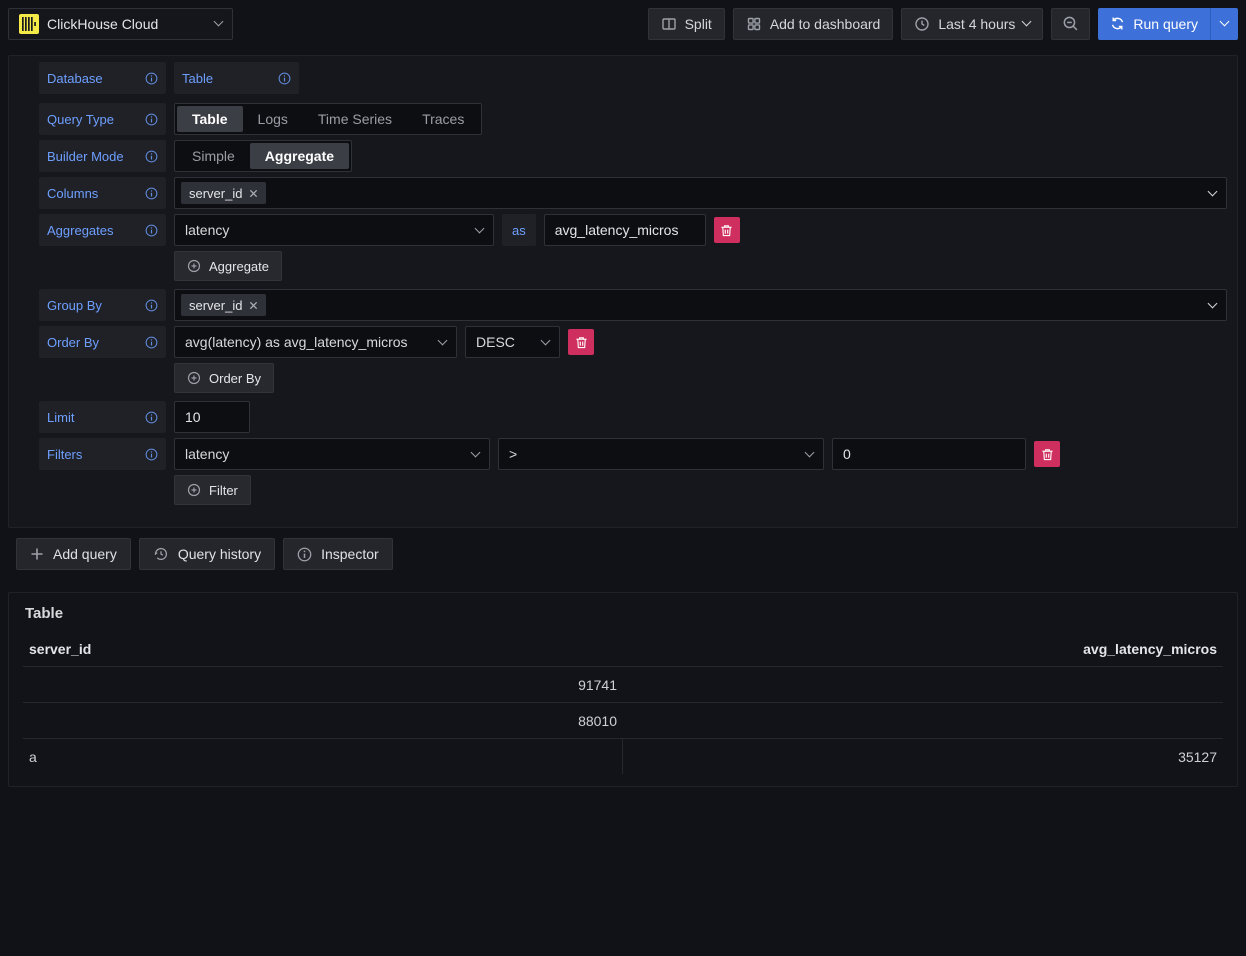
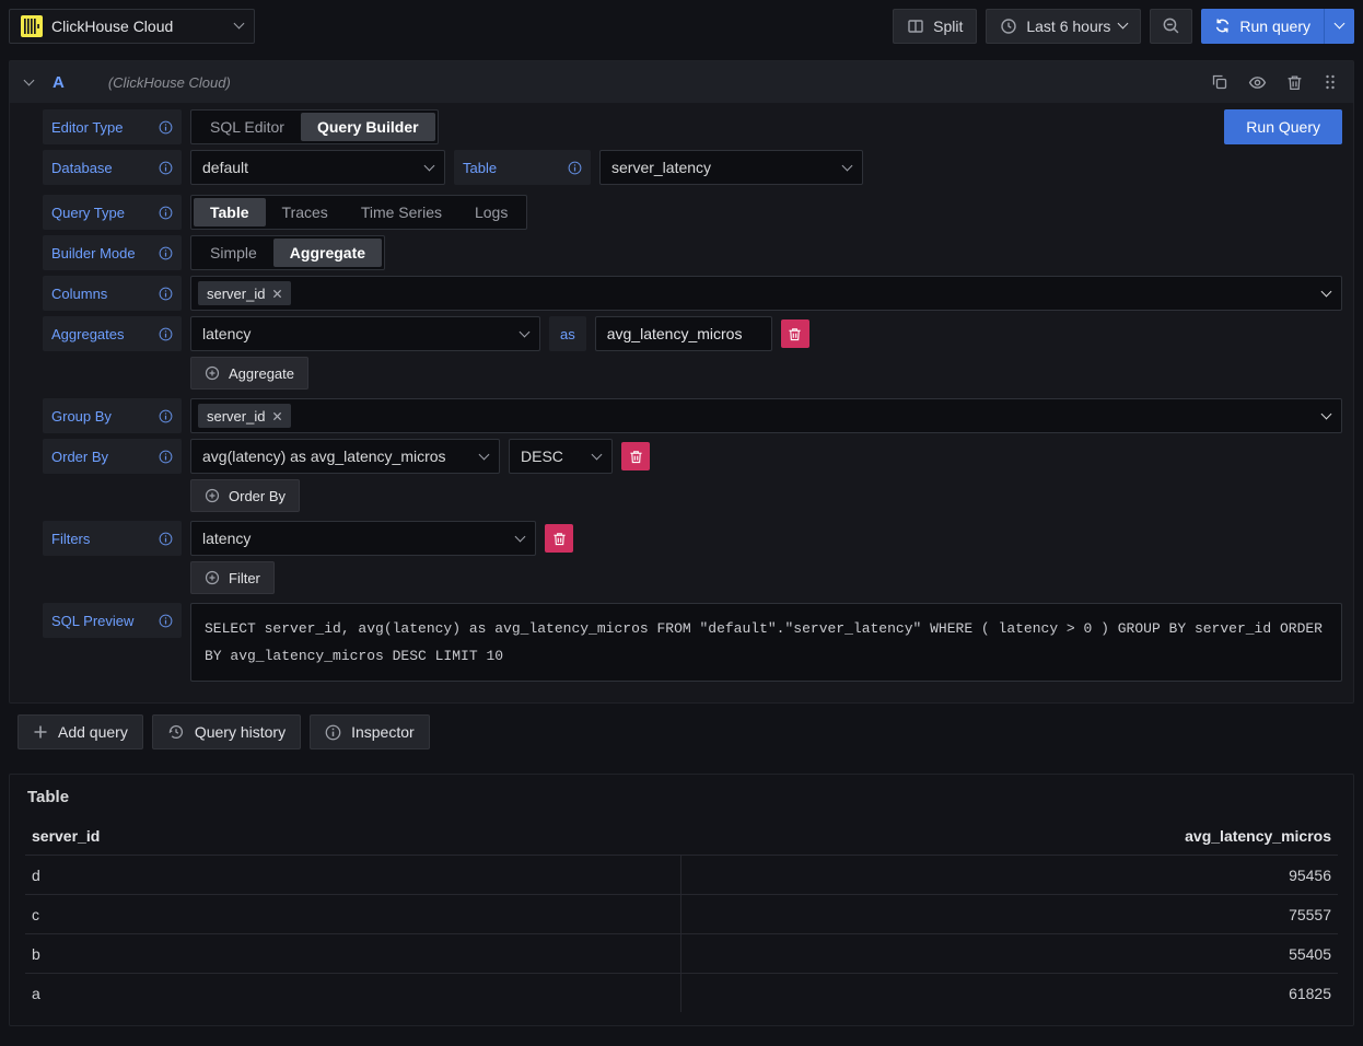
  ClickHouse Cloud
  Split
- Add to dashboard
- Last 4 hours
+ Last 6 hours
  Run query
+ A
+ (ClickHouse Cloud)
+ Editor Type
+ SQL Editor
+ Query Builder
+ Run Query
  Database
+ default
  Table
+ server_latency
  Query Type
  Table
- Logs
+ Traces
  Time Series
- Traces
+ Logs
  Builder Mode
  Simple
  Aggregate
  Columns
  server_id
  Aggregates
  latency
  as
  avg_latency_micros
  Aggregate
  Group By
  server_id
  Order By
  avg(latency) as avg_latency_micros
  DESC
  Order By
- Limit
- 10
  Filters
  latency
- >
- 0
  Filter
+ SQL Preview
+ SELECT server_id, avg(latency) as avg_latency_micros FROM "default"."server_latency" WHERE ( latency > 0 ) GROUP BY server_id ORDER BY avg_latency_micros DESC LIMIT 10
  Add query
  Query history
  Inspector
  Table
  server_id
  avg_latency_micros
+ d
+ 95456
+ c
- 91741
+ 75557
+ b
- 88010
+ 55405
  a
- 35127
+ 61825
